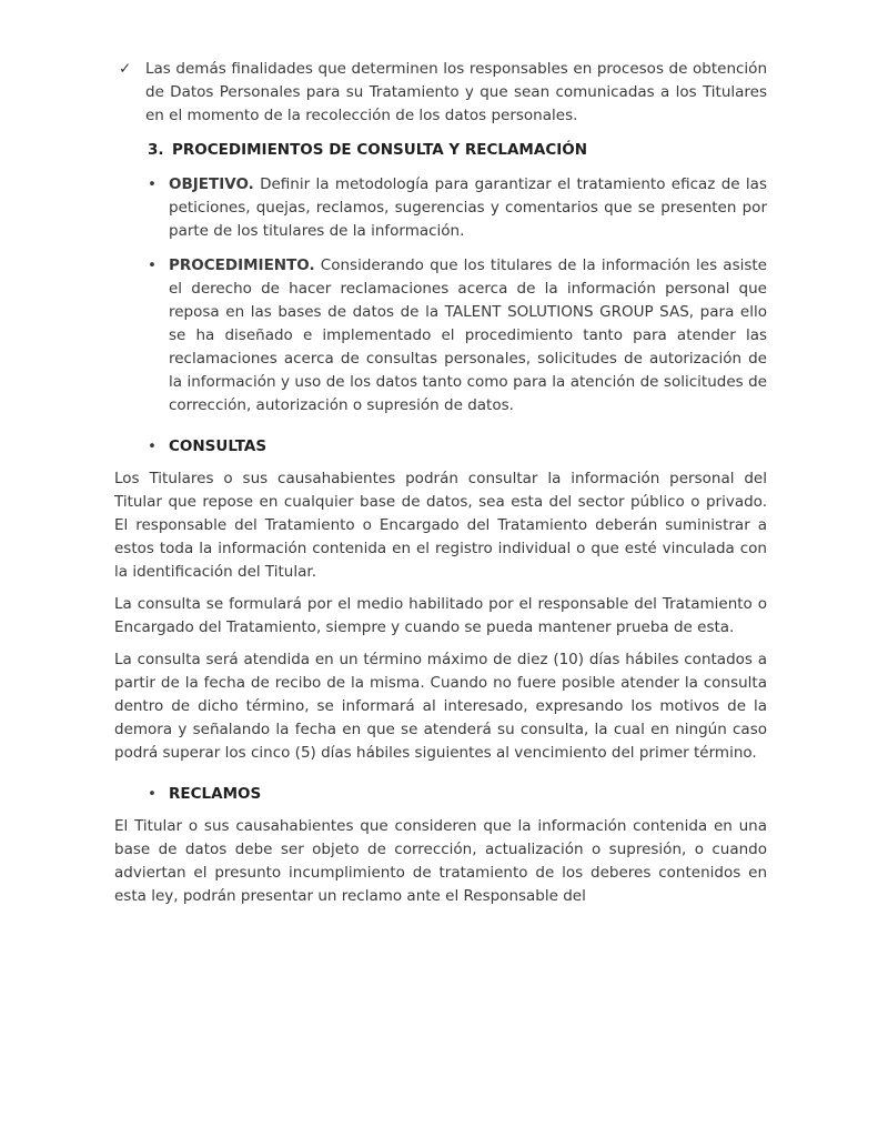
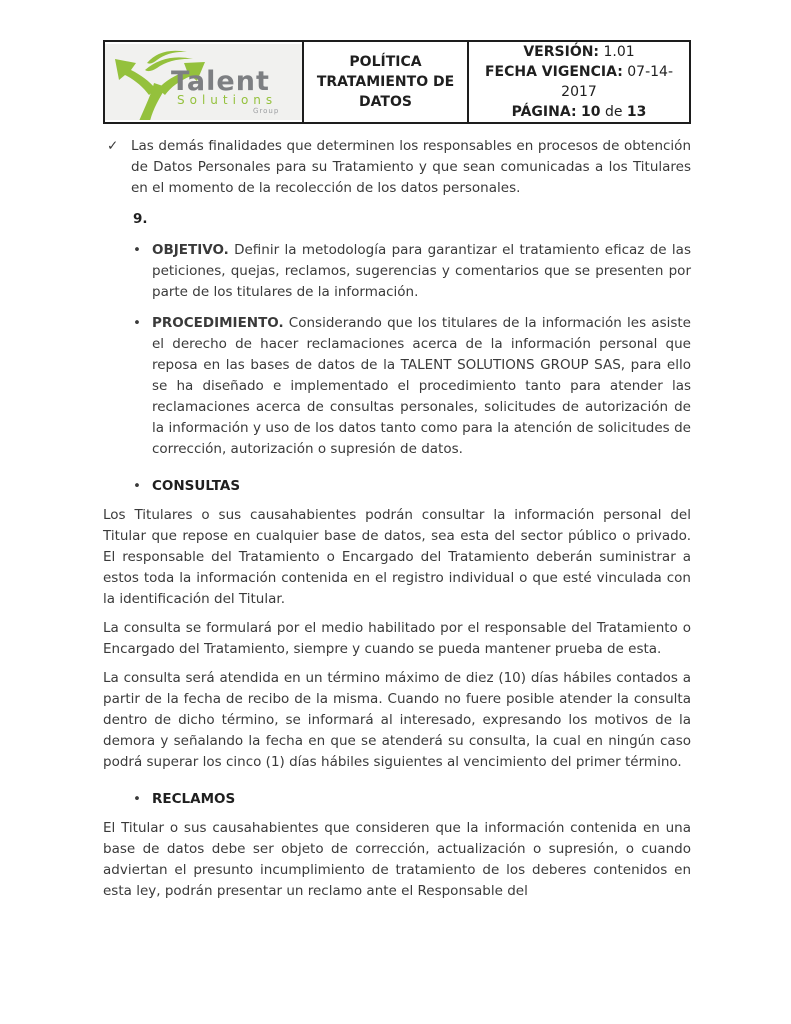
+ Talent Solutions Group	POLÍTICA TRATAMIENTO DE DATOS	VERSIÓN: 1.01 FECHA VIGENCIA: 07-14-2017 PÁGINA: 10 de 13
  ✓
  Las demás finalidades que determinen los responsables en procesos de obtención de Datos Personales para su Tratamiento y que sean comunicadas a los Titulares en el momento de la recolección de los datos personales.
- 3.
+ 9.
- PROCEDIMIENTOS DE CONSULTA Y RECLAMACIÓN
  •
  OBJETIVO. Definir la metodología para garantizar el tratamiento eficaz de las peticiones, quejas, reclamos, sugerencias y comentarios que se presenten por parte de los titulares de la información.
  •
  PROCEDIMIENTO. Considerando que los titulares de la información les asiste el derecho de hacer reclamaciones acerca de la información personal que reposa en las bases de datos de la TALENT SOLUTIONS GROUP SAS, para ello se ha diseñado e implementado el procedimiento tanto para atender las reclamaciones acerca de consultas personales, solicitudes de autorización de la información y uso de los datos tanto como para la atención de solicitudes de corrección, autorización o supresión de datos.
  •
  CONSULTAS
  Los Titulares o sus causahabientes podrán consultar la información personal del Titular que repose en cualquier base de datos, sea esta del sector público o privado. El responsable del Tratamiento o Encargado del Tratamiento deberán suministrar a estos toda la información contenida en el registro individual o que esté vinculada con la identificación del Titular.
  La consulta se formulará por el medio habilitado por el responsable del Tratamiento o Encargado del Tratamiento, siempre y cuando se pueda mantener prueba de esta.
- La consulta será atendida en un término máximo de diez (10) días hábiles contados a partir de la fecha de recibo de la misma. Cuando no fuere posible atender la consulta dentro de dicho término, se informará al interesado, expresando los motivos de la demora y señalando la fecha en que se atenderá su consulta, la cual en ningún caso podrá superar los cinco (5) días hábiles siguientes al vencimiento del primer término.
+ La consulta será atendida en un término máximo de diez (10) días hábiles contados a partir de la fecha de recibo de la misma. Cuando no fuere posible atender la consulta dentro de dicho término, se informará al interesado, expresando los motivos de la demora y señalando la fecha en que se atenderá su consulta, la cual en ningún caso podrá superar los cinco (1) días hábiles siguientes al vencimiento del primer término.
  •
  RECLAMOS
  El Titular o sus causahabientes que consideren que la información contenida en una base de datos debe ser objeto de corrección, actualización o supresión, o cuando adviertan el presunto incumplimiento de tratamiento de los deberes contenidos en esta ley, podrán presentar un reclamo ante el Responsable del
